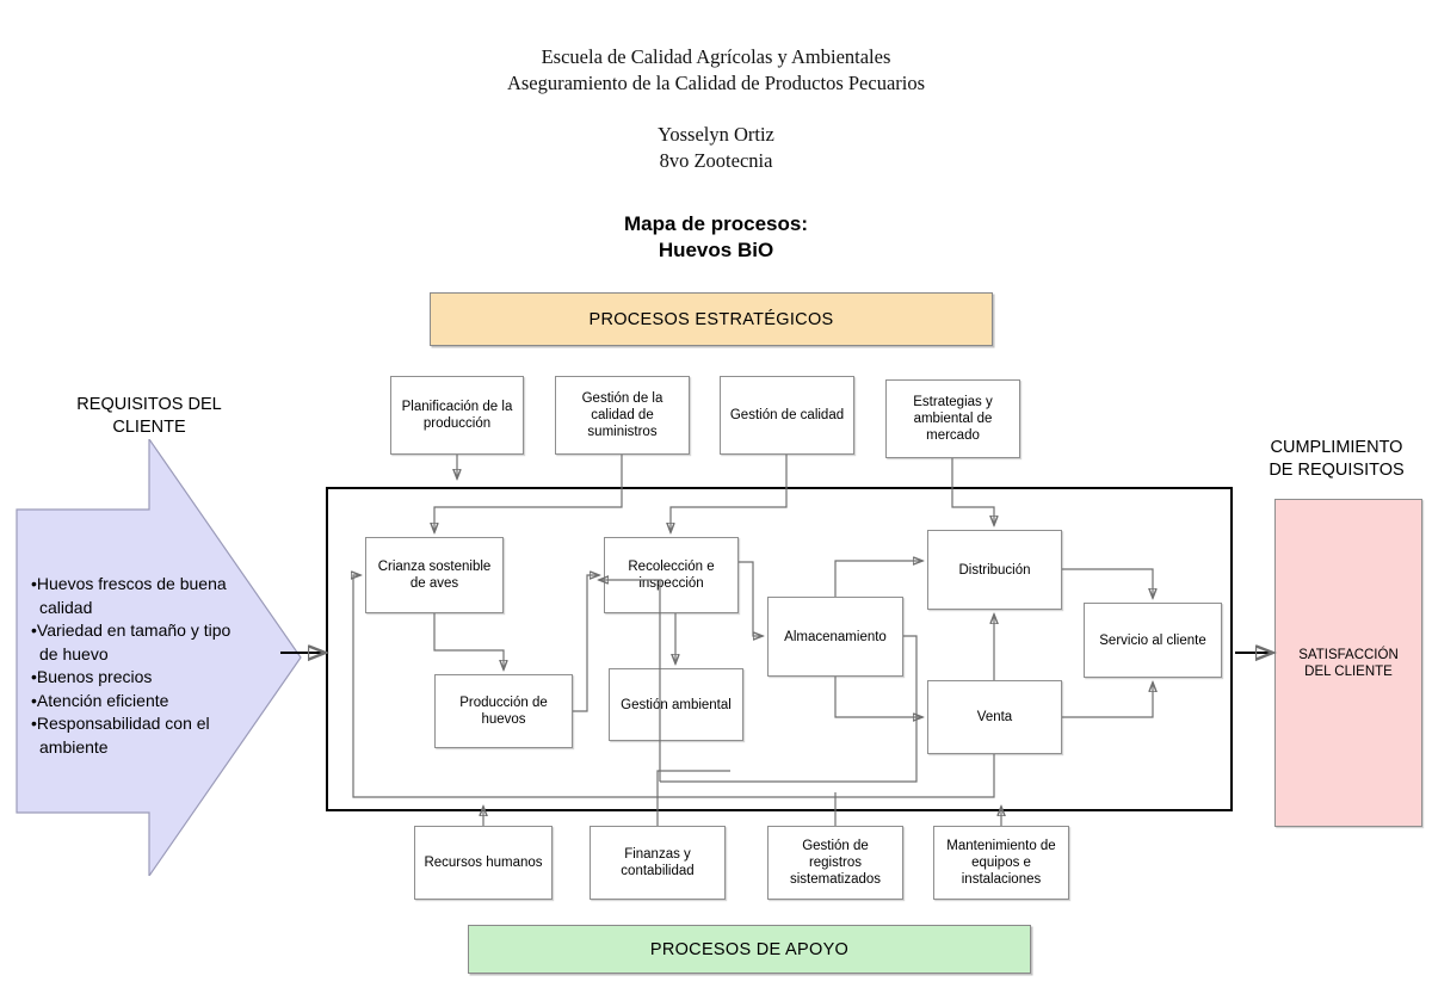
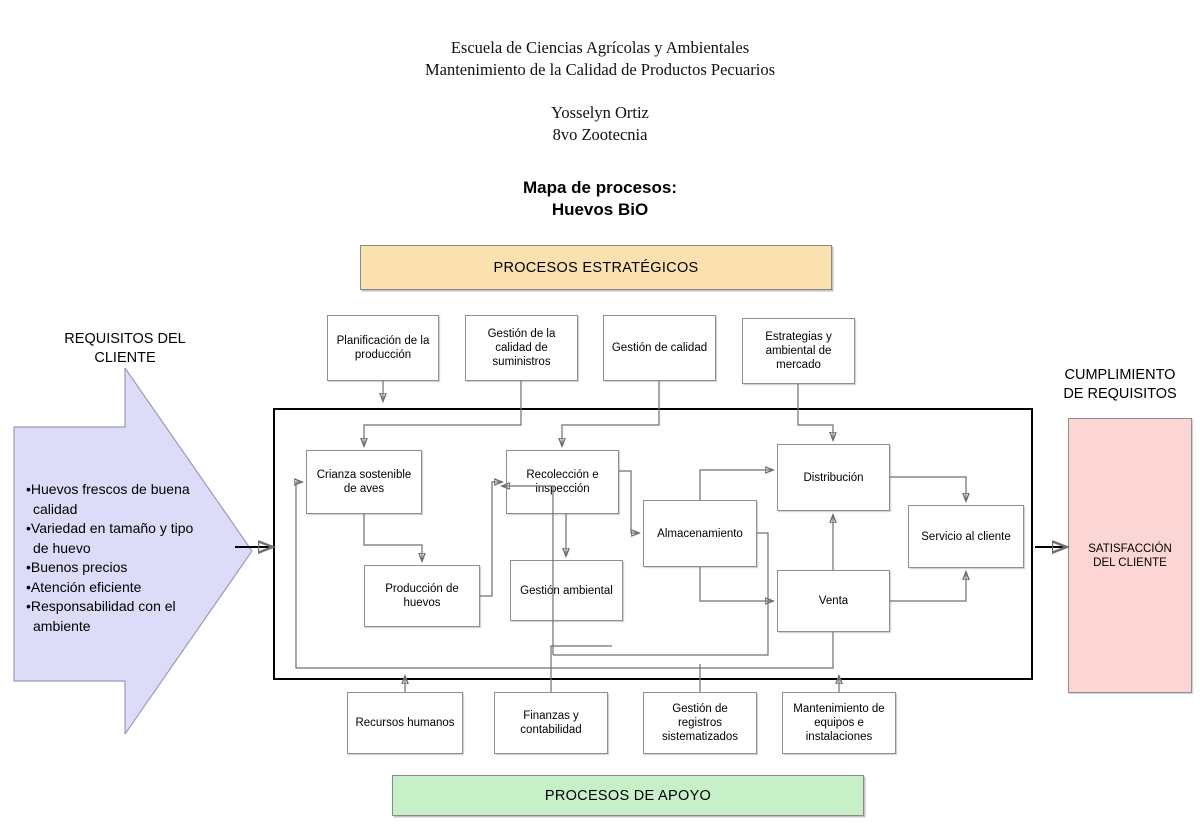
- Escuela de Calidad Agrícolas y Ambientales
+ Escuela de Ciencias Agrícolas y Ambientales
- Aseguramiento de la Calidad de Productos Pecuarios
+ Mantenimiento de la Calidad de Productos Pecuarios
  Yosselyn Ortiz
  8vo Zootecnia
  Mapa de procesos:
  Huevos BiO
  PROCESOS ESTRATÉGICOS
  Planificación de la producción
  Gestión de la calidad de suministros
  Gestión de calidad
  Estrategias y ambiental de mercado
  Crianza sostenible de aves
  Producción de huevos
  Recolección e insección
  Gestión ambiental
  Almacenamiento
  Distribución
  Venta
  Servicio al cliente
  Recursos humanos
  Finanzas y contabilidad
  Gestión de registros sistematizados
  Mantenimiento de equipos e instalaciones
  PROCESOS DE APOYO
  REQUISITOS DEL
  CLIENTE
  •Huevos frescos de buena calidad
  •Variedad en tamaño y tipo de huevo
  •Buenos precios
  •Atención eficiente
  •Responsabilidad con el ambiente
  CUMPLIMIENTO
  DE REQUISITOS
  SATISFACCIÓN
  DEL CLIENTE
